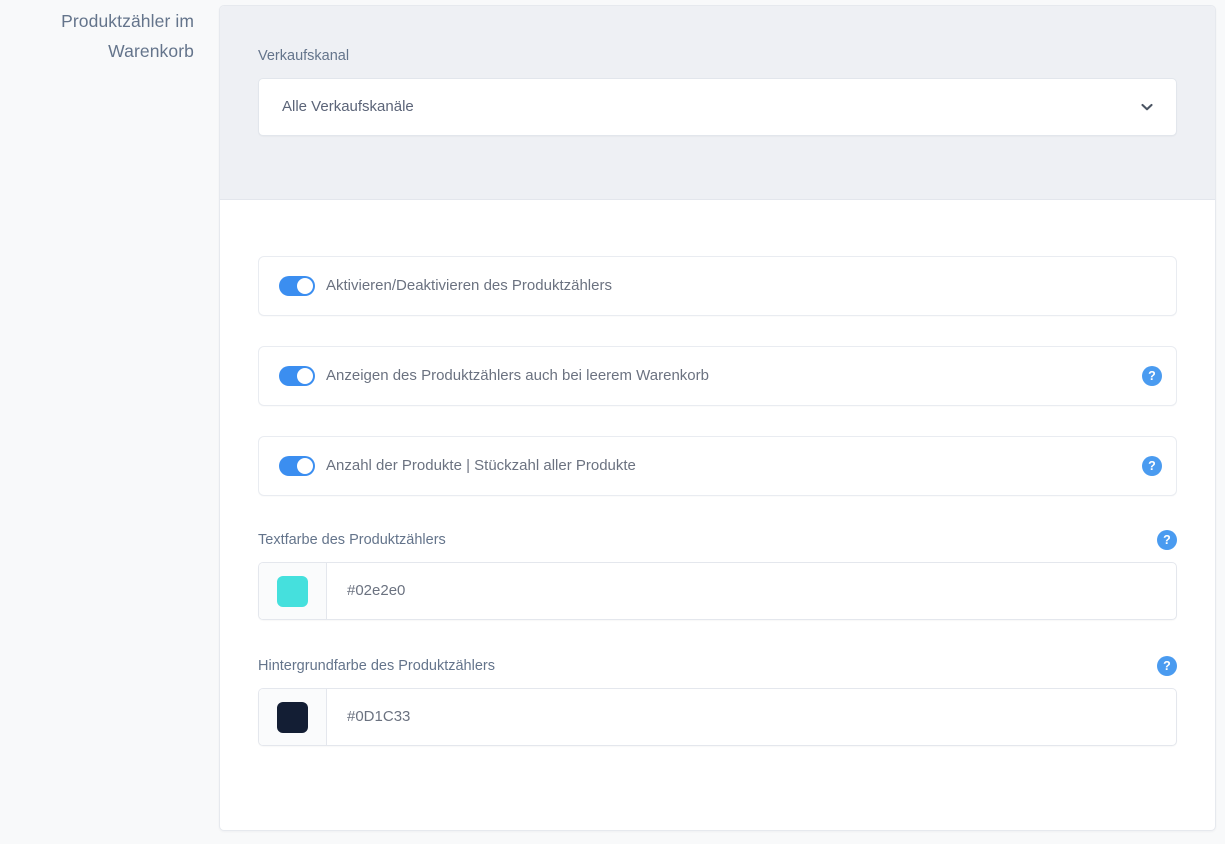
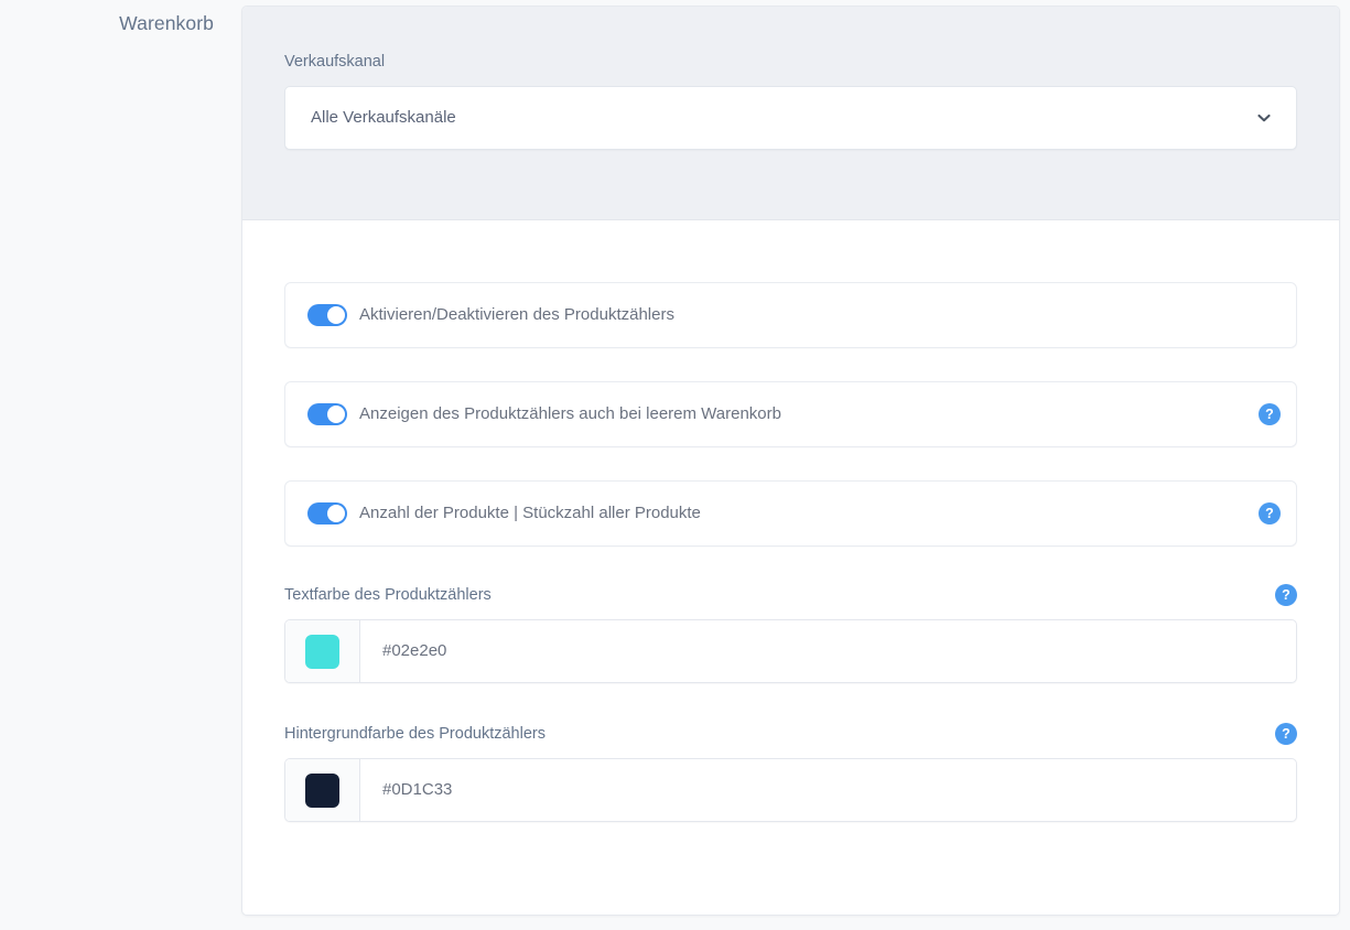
- Produktzähler im
  Warenkorb
  Verkaufskanal
  Alle Verkaufskanäle
  Aktivieren/Deaktivieren des Produktzählers
  Anzeigen des Produktzählers auch bei leerem Warenkorb
  ?
  Anzahl der Produkte | Stückzahl aller Produkte
  ?
  Textfarbe des Produktzählers
  ?
  #02e2e0
  Hintergrundfarbe des Produktzählers
  ?
  #0D1C33
